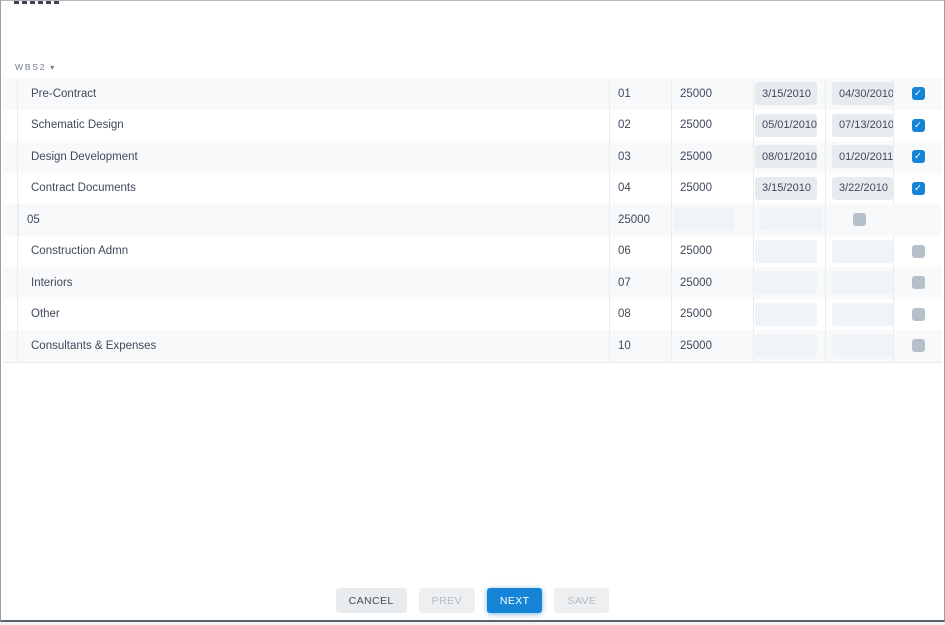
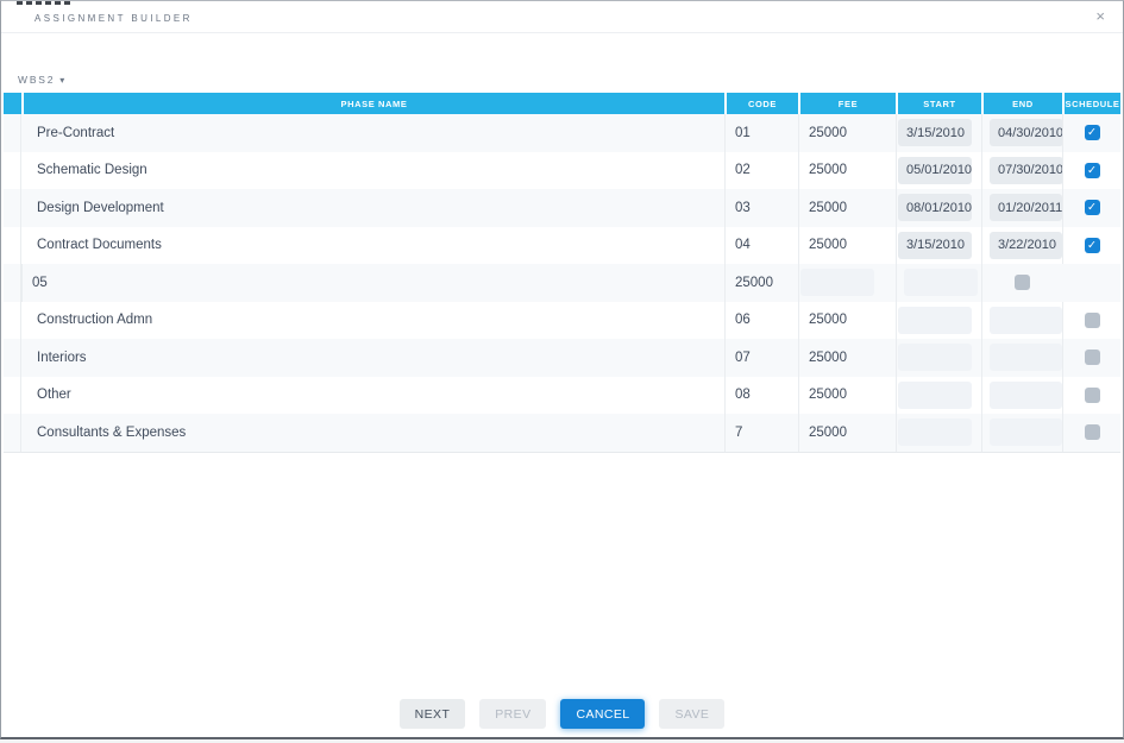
+ ASSIGNMENT BUILDER
+ ×
  WBS2 ▾
+ PHASE NAME
+ CODE
+ FEE
+ START
+ END
+ SCHEDULE
  Pre-Contract
  01
  25000
  3/15/2010
  04/30/2010
  ✓
  Schematic Design
  02
  25000
  05/01/2010
- 07/13/2010
+ 07/30/2010
  ✓
  Design Development
  03
  25000
  08/01/2010
  01/20/2011
  ✓
  Contract Documents
  04
  25000
  3/15/2010
  3/22/2010
  ✓
  05
  25000
  Construction Admn
  06
  25000
  Interiors
  07
  25000
  Other
  08
  25000
  Consultants & Expenses
- 10
+ 7
  25000
- CANCEL
+ NEXT
  PREV
- NEXT
+ CANCEL
  SAVE
